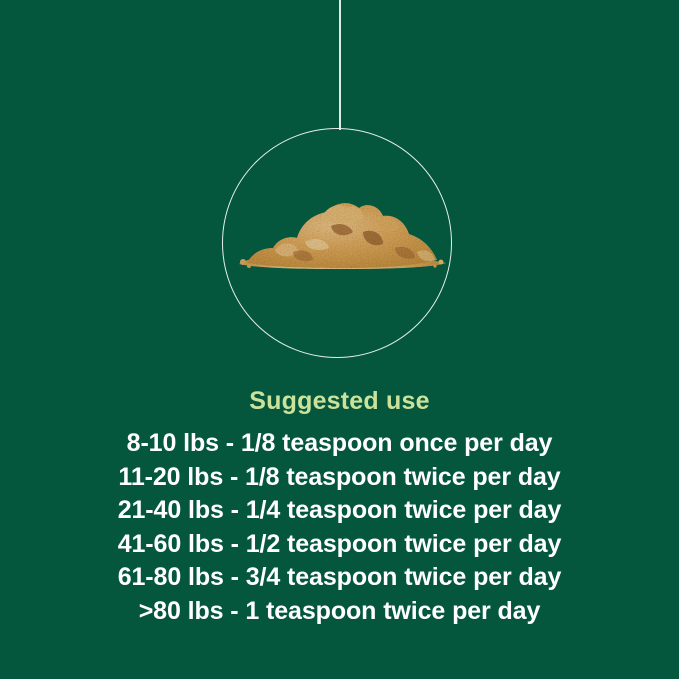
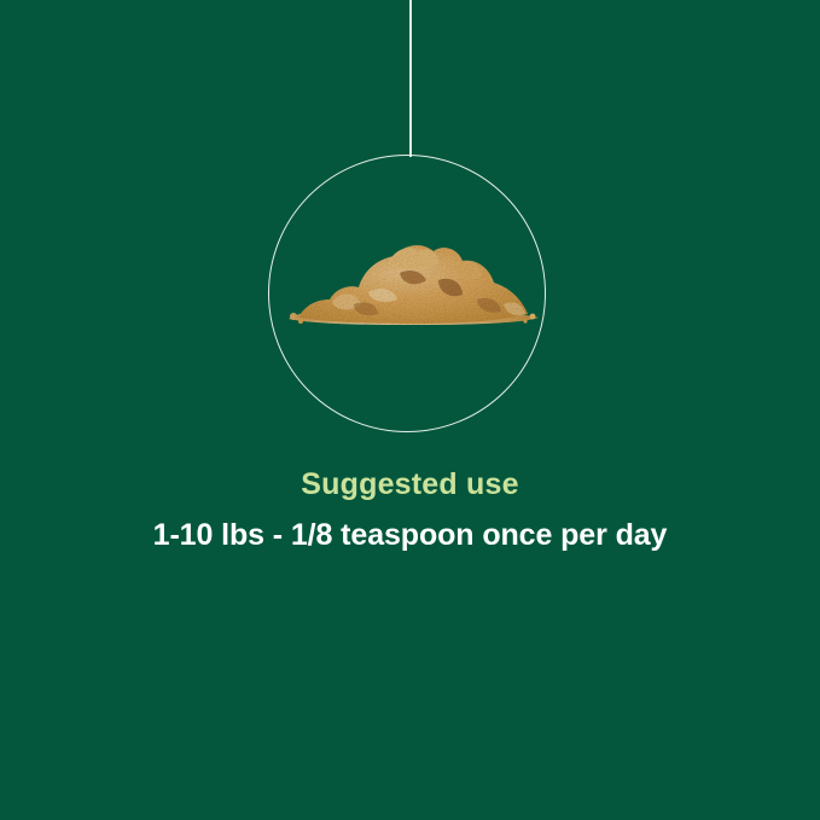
  Suggested use
- 8-10 lbs - 1/8 teaspoon once per day
+ 1-10 lbs - 1/8 teaspoon once per day
- 11-20 lbs - 1/8 teaspoon twice per day
- 21-40 lbs - 1/4 teaspoon twice per day
- 41-60 lbs - 1/2 teaspoon twice per day
- 61-80 lbs - 3/4 teaspoon twice per day
- >80 lbs - 1 teaspoon twice per day
